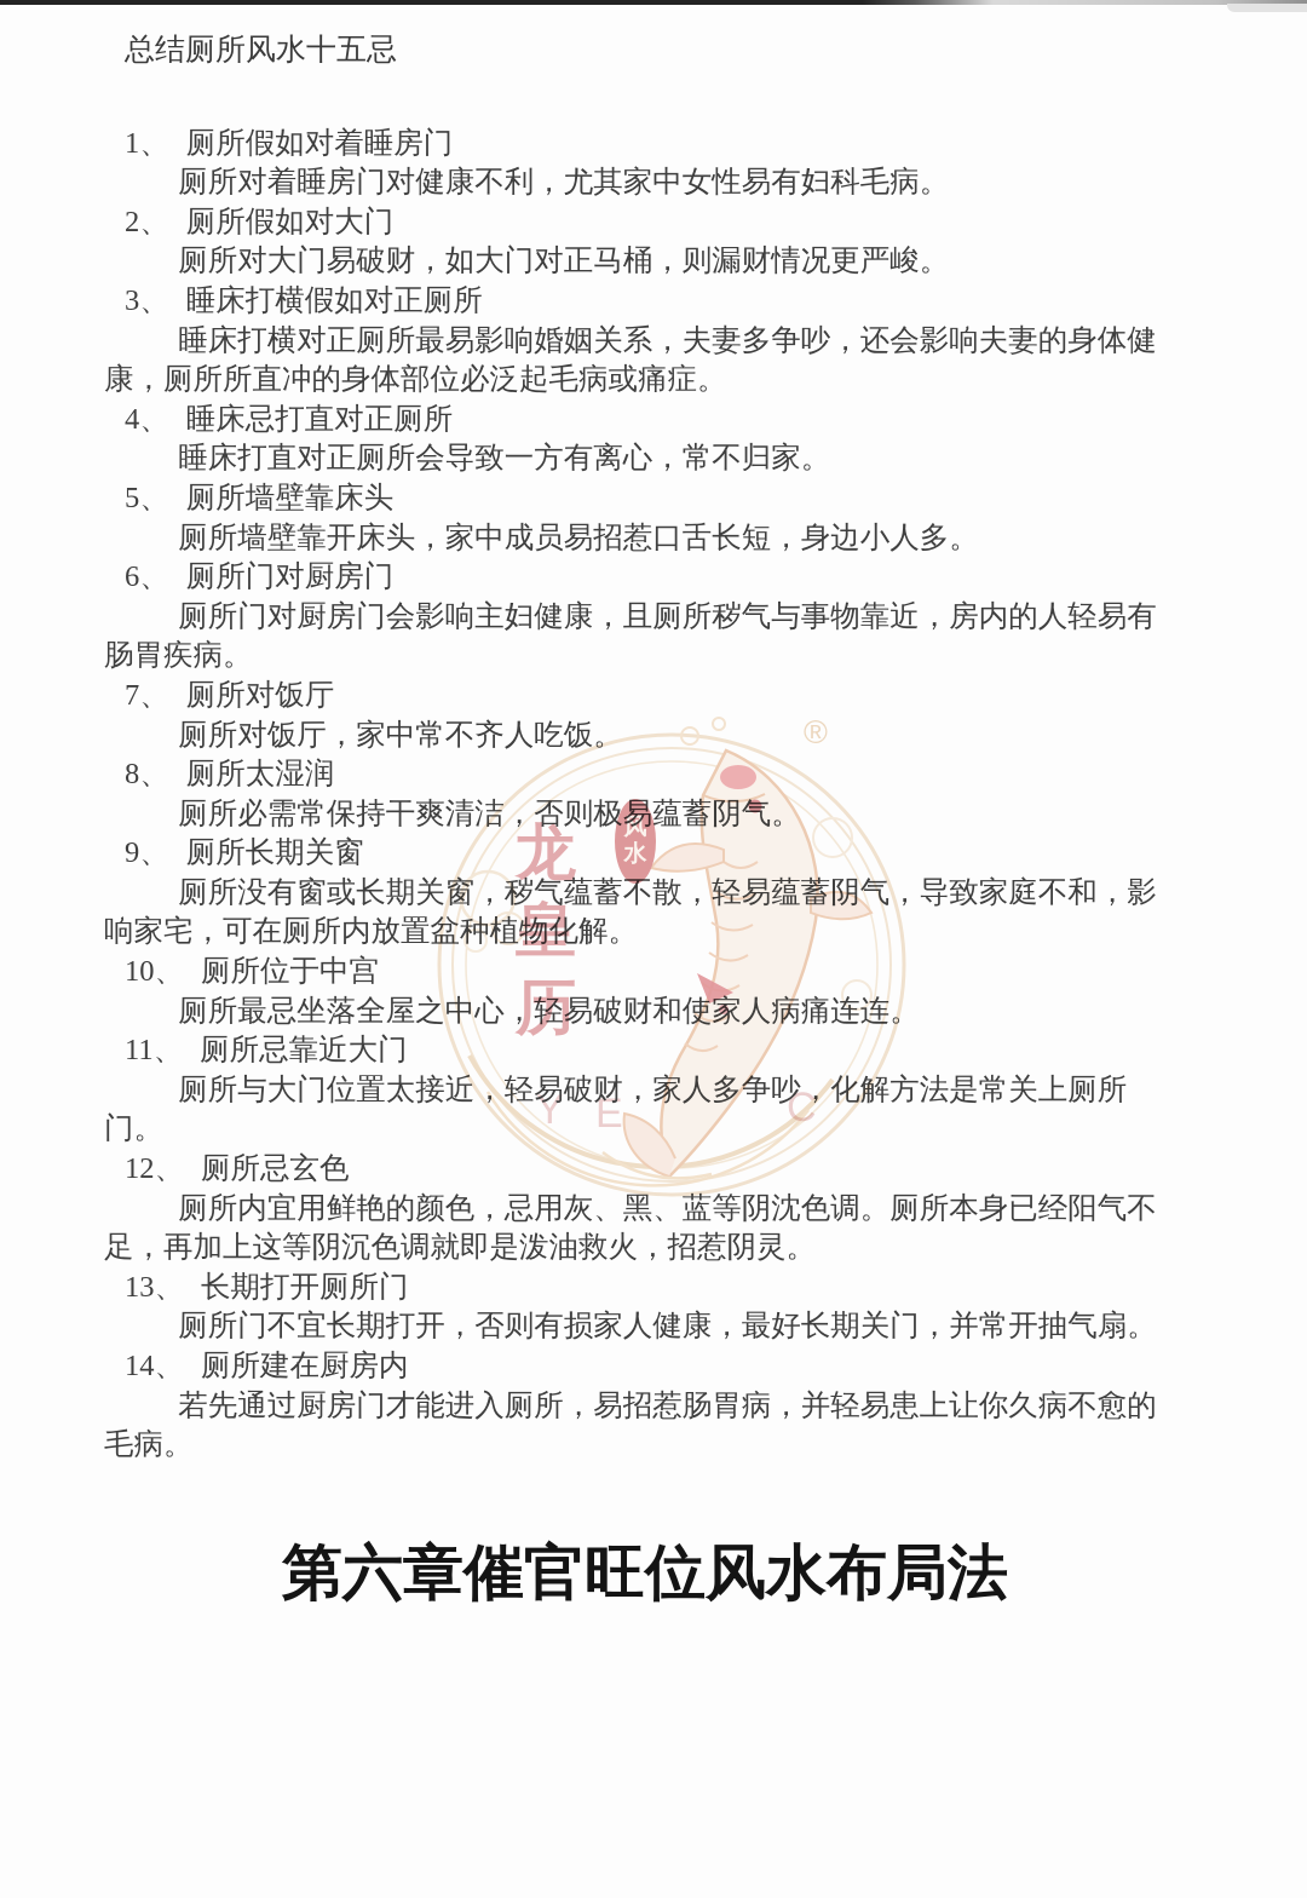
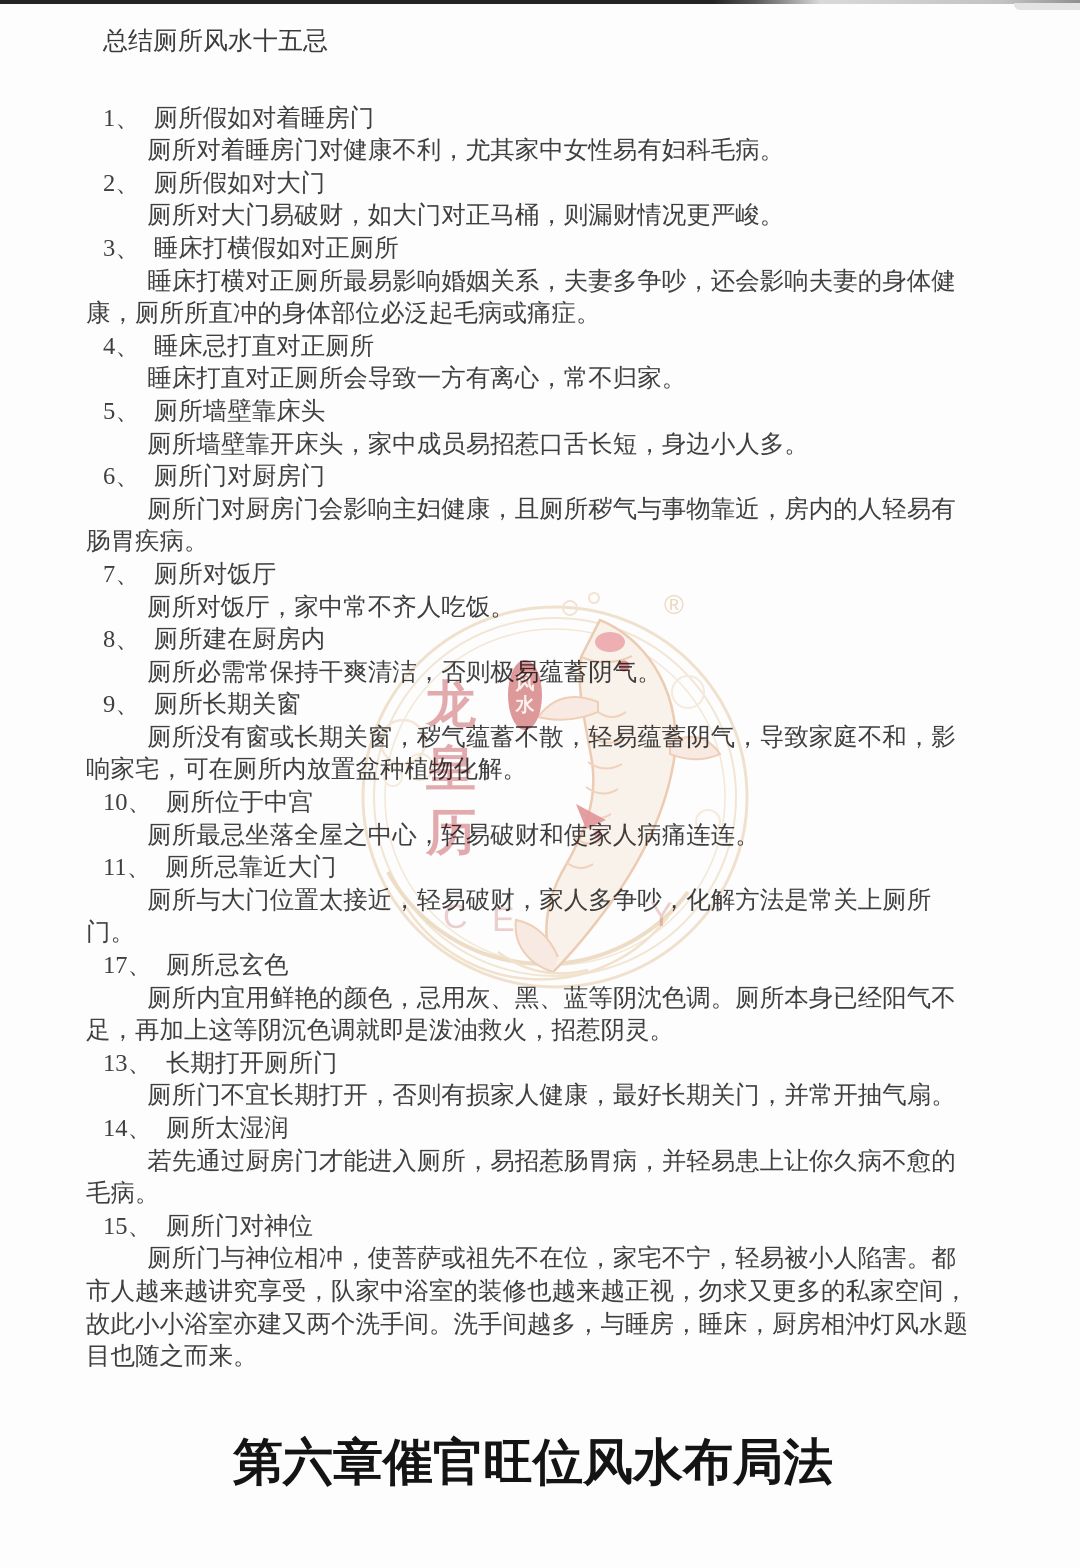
- Y
+ C
  E
- C
+ Y
  总结厕所风水十五忌
  1、 厕所假如对着睡房门
  厕所对着睡房门对健康不利，尤其家中女性易有妇科毛病。
  2、 厕所假如对大门
  厕所对大门易破财，如大门对正马桶，则漏财情况更严峻。
  3、 睡床打横假如对正厕所
  睡床打横对正厕所最易影响婚姻关系，夫妻多争吵，还会影响夫妻的身体健康，厕所所直冲的身体部位必泛起毛病或痛症。
  4、 睡床忌打直对正厕所
  睡床打直对正厕所会导致一方有离心，常不归家。
  5、 厕所墙壁靠床头
  厕所墙壁靠开床头，家中成员易招惹口舌长短，身边小人多。
  6、 厕所门对厨房门
  厕所门对厨房门会影响主妇健康，且厕所秽气与事物靠近，房内的人轻易有肠胃疾病。
  7、 厕所对饭厅
  厕所对饭厅，家中常不齐人吃饭。
- 8、 厕所太湿润
+ 8、 厕所建在厨房内
  厕所必需常保持干爽清洁，否则极易蕴蓄阴气。
  9、 厕所长期关窗
  厕所没有窗或长期关窗，秽气蕴蓄不散，轻易蕴蓄阴气，导致家庭不和，影响家宅，可在厕所内放置盆种植物化解。
  10、 厕所位于中宫
  厕所最忌坐落全屋之中心，轻易破财和使家人病痛连连。
  11、 厕所忌靠近大门
  厕所与大门位置太接近，轻易破财，家人多争吵，化解方法是常关上厕所门。
- 12、 厕所忌玄色
+ 17、 厕所忌玄色
  厕所内宜用鲜艳的颜色，忌用灰、黑、蓝等阴沈色调。厕所本身已经阳气不足，再加上这等阴沉色调就即是泼油救火，招惹阴灵。
  13、 长期打开厕所门
  厕所门不宜长期打开，否则有损家人健康，最好长期关门，并常开抽气扇。
- 14、 厕所建在厨房内
+ 14、 厕所太湿润
  若先通过厨房门才能进入厕所，易招惹肠胃病，并轻易患上让你久病不愈的毛病。
+ 15、 厕所门对神位
+ 厕所门与神位相冲，使菩萨或祖先不在位，家宅不宁，轻易被小人陷害。都市人越来越讲究享受，队家中浴室的装修也越来越正视，勿求又更多的私家空间，故此小小浴室亦建又两个洗手间。洗手间越多，与睡房，睡床，厨房相沖灯风水题目也随之而来。
  第六章催官旺位风水布局法
  龙
  皇
  历
  风
  水
  ®
